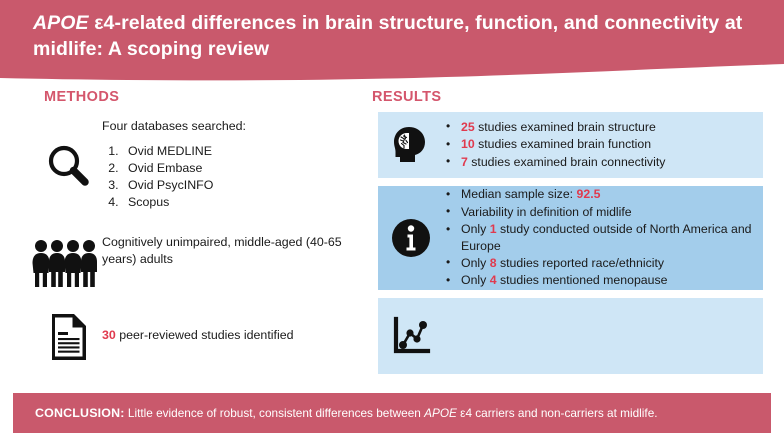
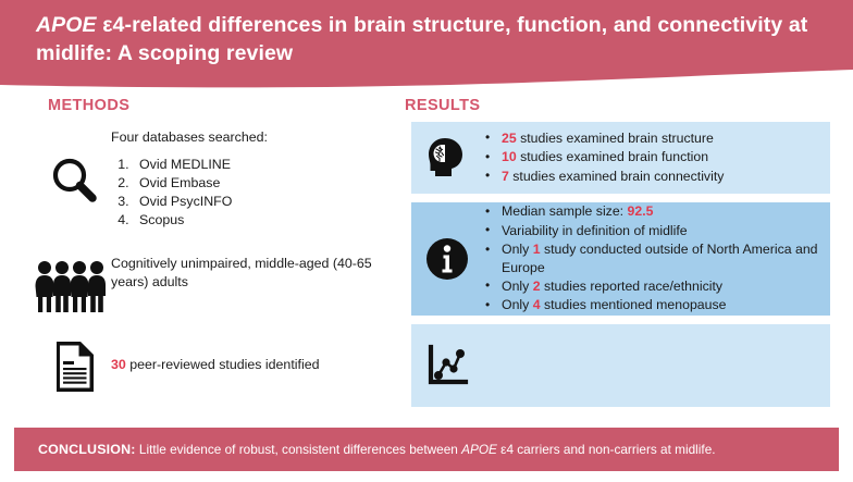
  APOE ε4-related differences in brain structure, function, and connectivity at midlife: A scoping review
  METHODS
  RESULTS
  Four databases searched:
  Ovid MEDLINE
  Ovid Embase
  Ovid PsycINFO
  Scopus
  Cognitively unimpaired, middle-aged (40-65 years) adults
  30 peer-reviewed studies identified
  25 studies examined brain structure
  10 studies examined brain function
  7 studies examined brain connectivity
  Median sample size: 92.5
  Variability in definition of midlife
  Only 1 study conducted outside of North America and Europe
- Only 8 studies reported race/ethnicity
+ Only 2 studies reported race/ethnicity
  Only 4 studies mentioned menopause
  CONCLUSION: Little evidence of robust, consistent differences between APOE ε4 carriers and non-carriers at midlife.
